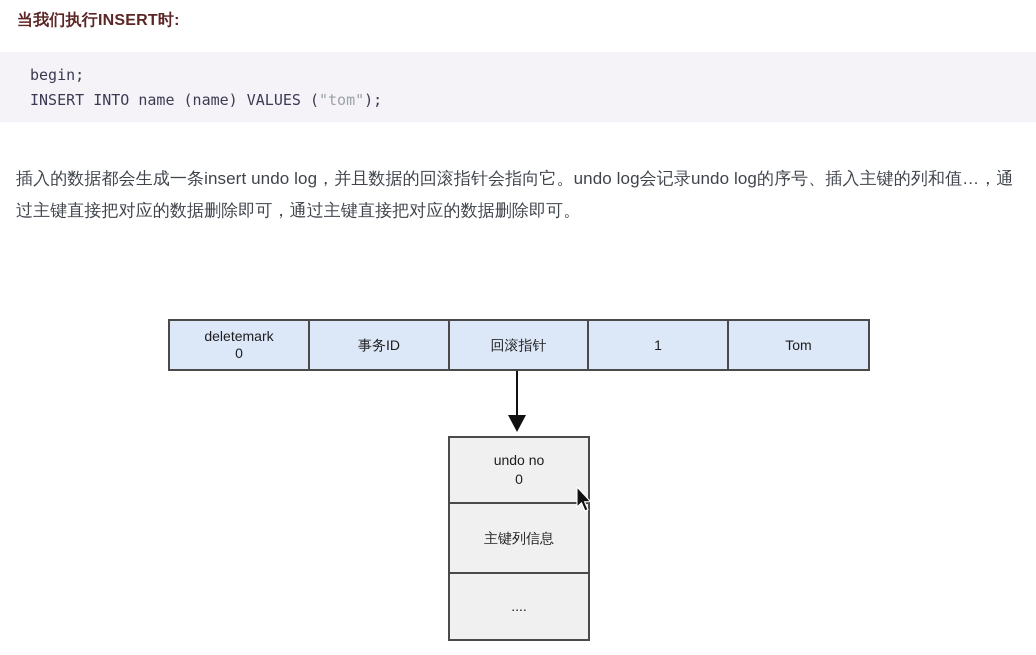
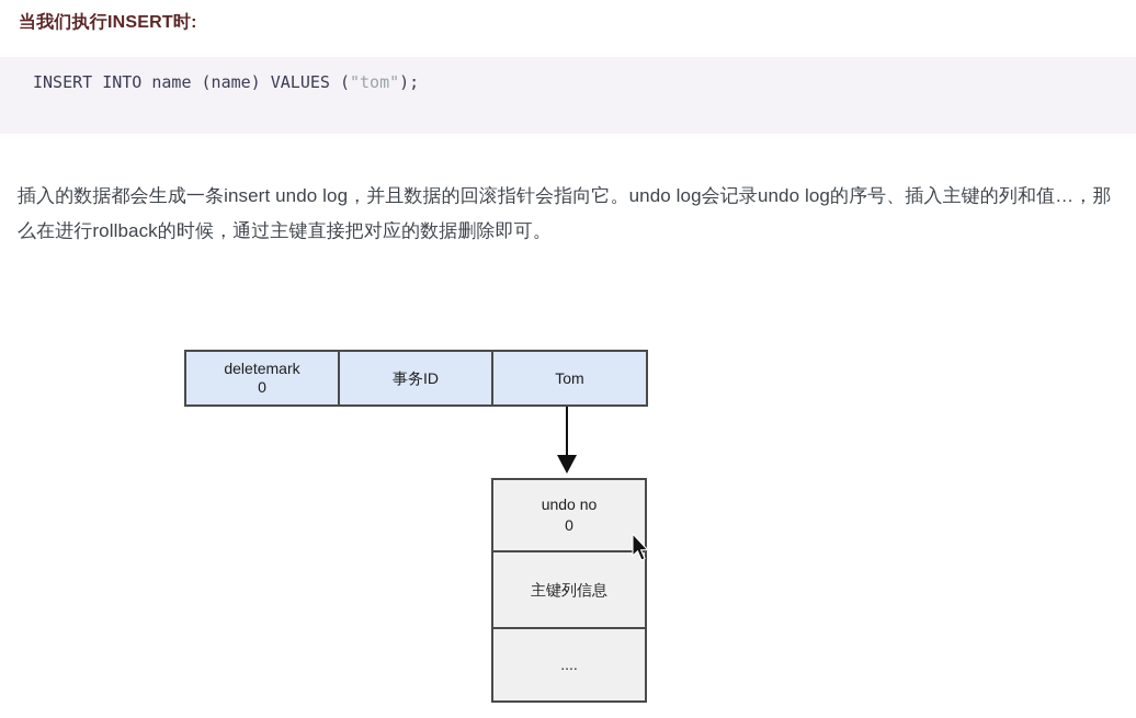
  当我们执行INSERT时:
- begin;
  INSERT INTO name (name) VALUES ("tom");
- 插入的数据都会生成一条insert undo log，并且数据的回滚指针会指向它。undo log会记录undo log的序号、插入主键的列和值…，通过主键直接把对应的数据删除即可，通过主键直接把对应的数据删除即可。
+ 插入的数据都会生成一条insert undo log，并且数据的回滚指针会指向它。undo log会记录undo log的序号、插入主键的列和值…，那么在进行rollback的时候，通过主键直接把对应的数据删除即可。
  deletemark
  0
  事务ID
- 回滚指针
- 1
  Tom
  undo no
  0
  主键列信息
  ....
